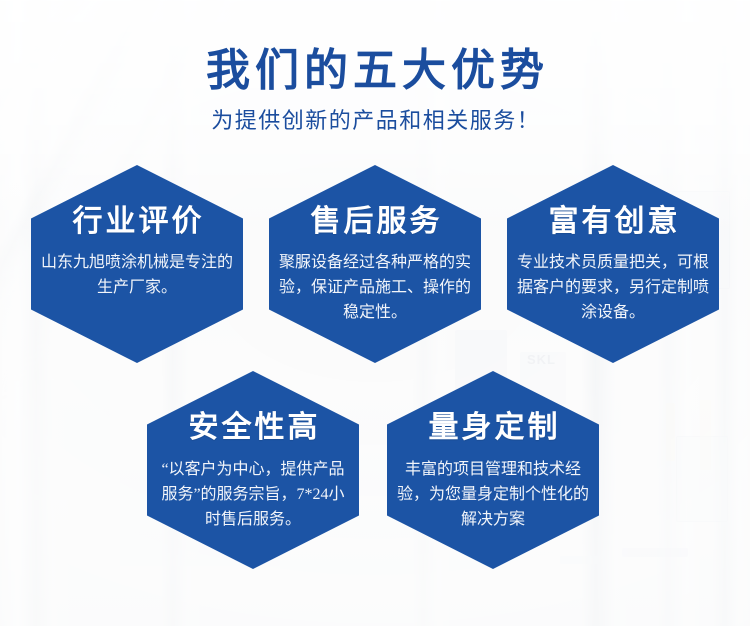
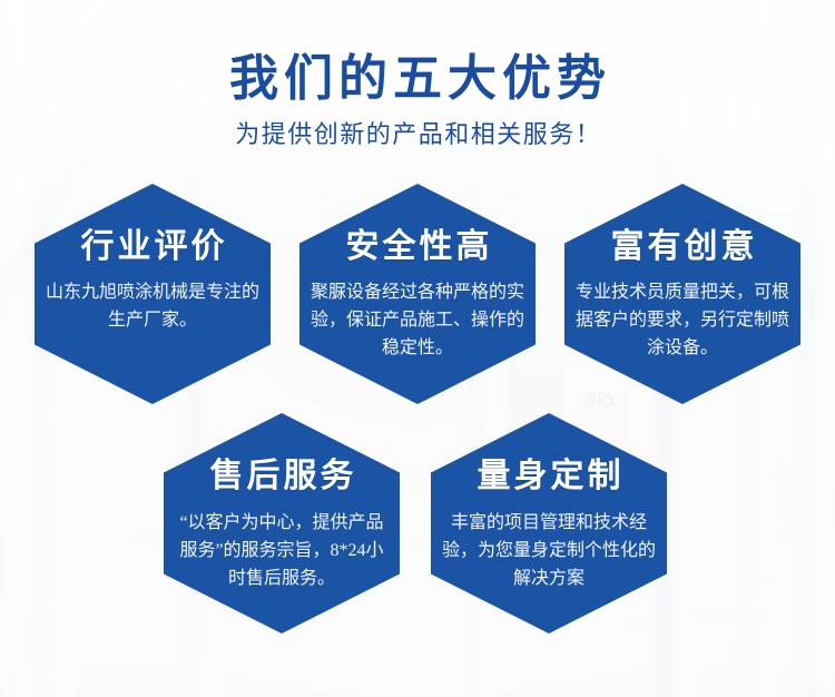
  我们的五大优势
  为提供创新的产品和相关服务！
  行业评价
  山东九旭喷涂机械是专注的生产厂家。
- 售后服务
+ 安全性高
  聚脲设备经过各种严格的实验，保证产品施工、操作的稳定性。
  富有创意
  专业技术员质量把关，可根据客户的要求，另行定制喷涂设备。
- 安全性高
+ 售后服务
- “以客户为中心，提供产品服务”的服务宗旨，7*24小时售后服务。
+ “以客户为中心，提供产品服务”的服务宗旨，8*24小时售后服务。
  量身定制
  丰富的项目管理和技术经验，为您量身定制个性化的解决方案
